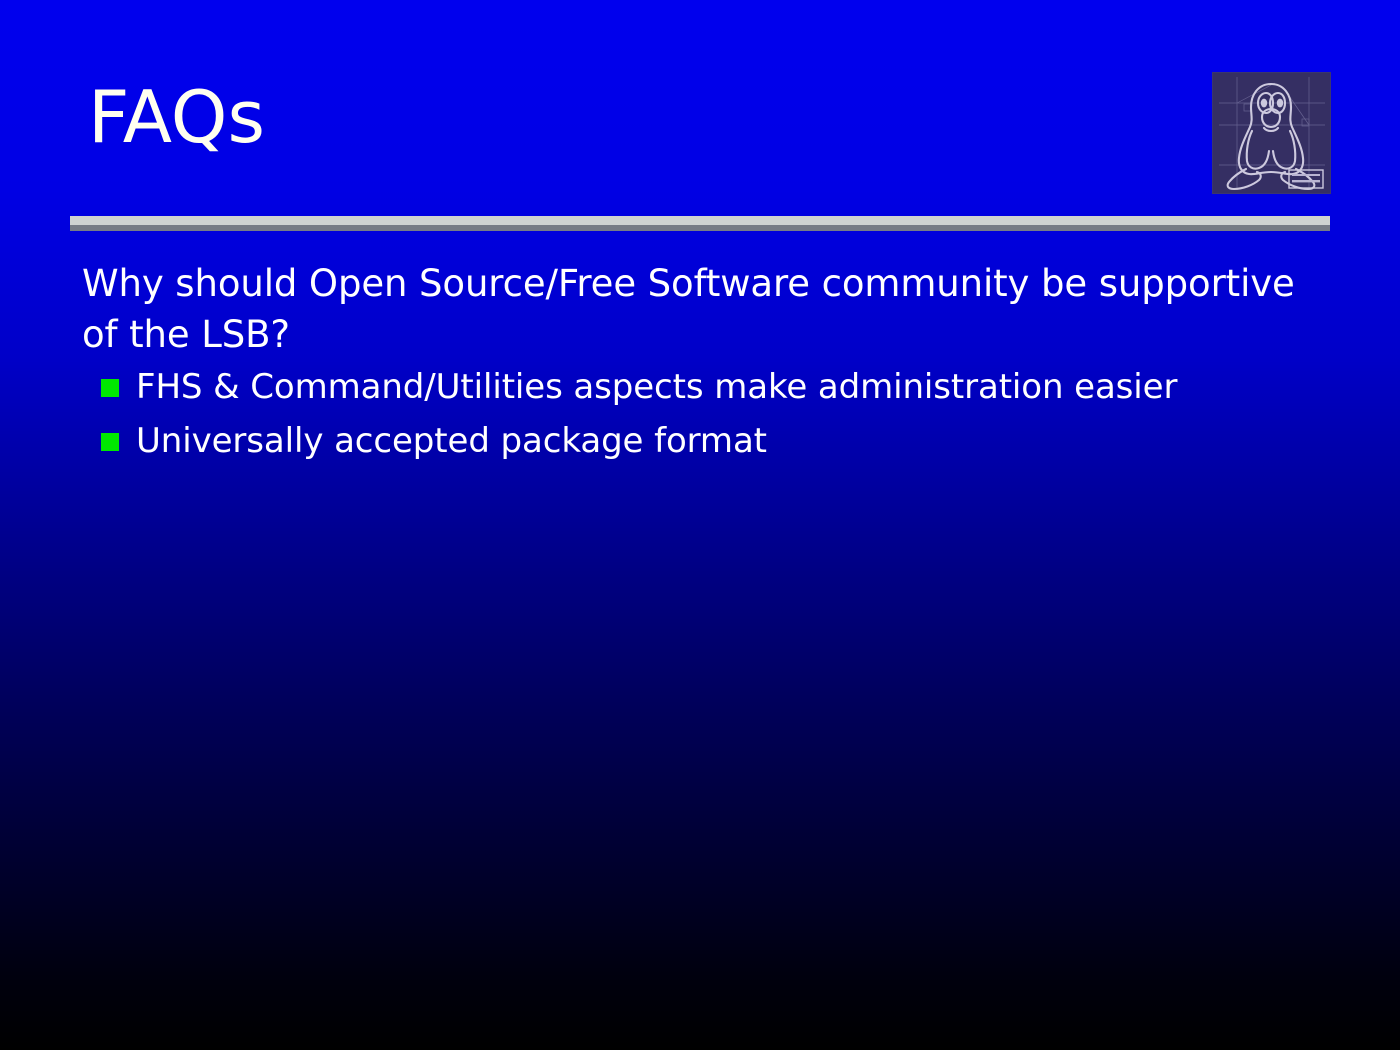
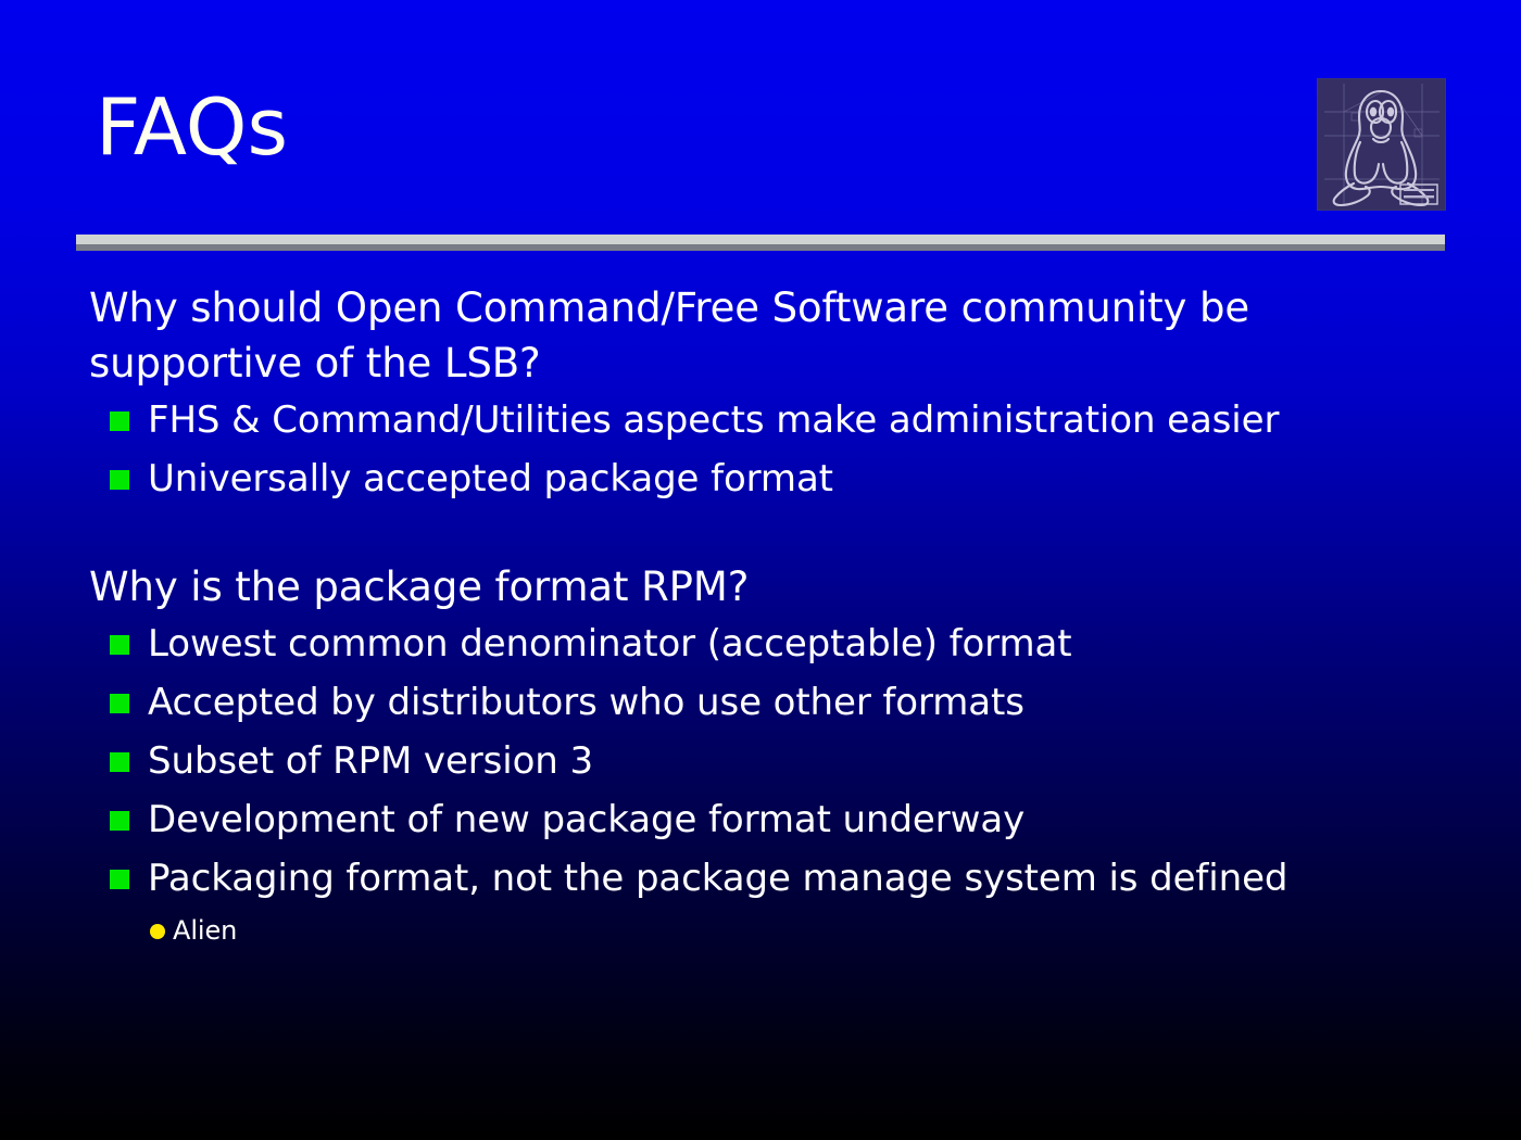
  FAQs
- Why should Open Source/Free Software community be supportive of the LSB?
+ Why should Open Command/Free Software community be supportive of the LSB?
  FHS & Command/Utilities aspects make administration easier
  Universally accepted package format
+ Why is the package format RPM?
+ Lowest common denominator (acceptable) format
+ Accepted by distributors who use other formats
+ Subset of RPM version 3
+ Development of new package format underway
+ Packaging format, not the package manage system is defined
+ Alien
